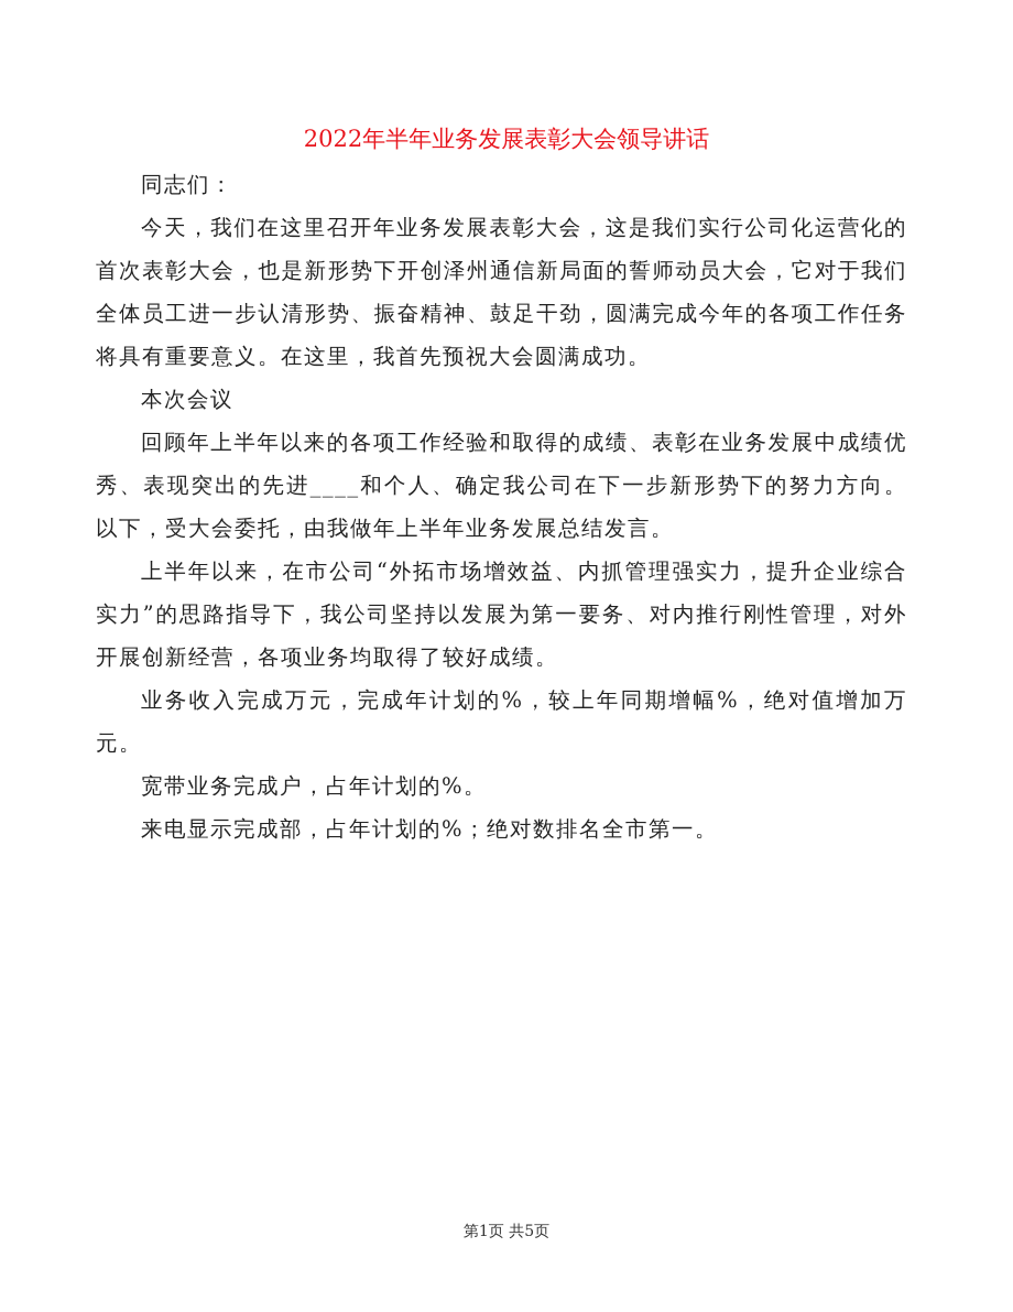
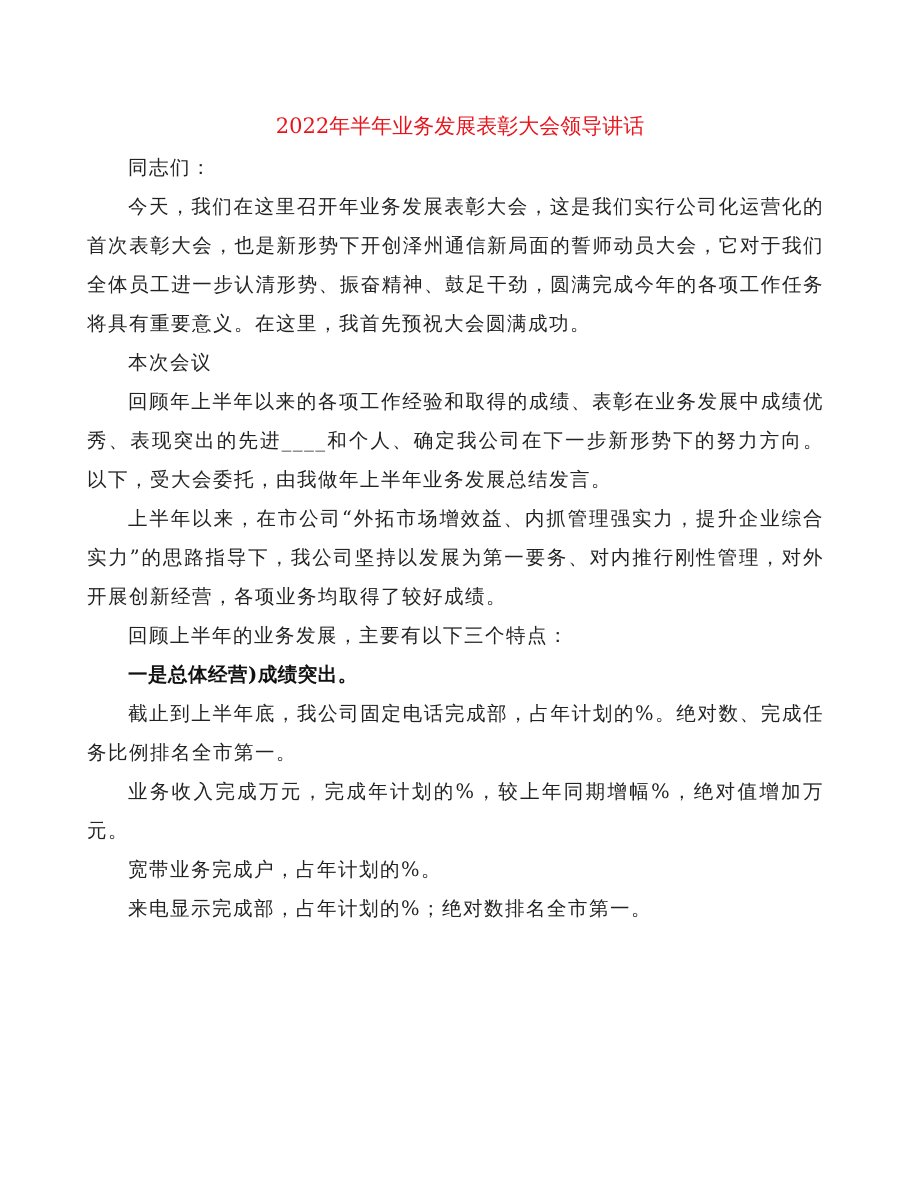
  2022年半年业务发展表彰大会领导讲话
  同志们：
  今天，我们在这里召开年业务发展表彰大会，这是我们实行公司化运营化的首次表彰大会，也是新形势下开创泽州通信新局面的誓师动员大会，它对于我们全体员工进一步认清形势、振奋精神、鼓足干劲，圆满完成今年的各项工作任务将具有重要意义。在这里，我首先预祝大会圆满成功。
  本次会议
  回顾年上半年以来的各项工作经验和取得的成绩、表彰在业务发展中成绩优秀、表现突出的先进____和个人、确定我公司在下一步新形势下的努力方向。以下，受大会委托，由我做年上半年业务发展总结发言。
  上半年以来，在市公司“外拓市场增效益、内抓管理强实力，提升企业综合实力”的思路指导下，我公司坚持以发展为第一要务、对内推行刚性管理，对外开展创新经营，各项业务均取得了较好成绩。
+ 回顾上半年的业务发展，主要有以下三个特点：
+ 一是总体经营)成绩突出。
+ 截止到上半年底，我公司固定电话完成部，占年计划的%。绝对数、完成任务比例排名全市第一。
  业务收入完成万元，完成年计划的%，较上年同期增幅%，绝对值增加万元。
  宽带业务完成户，占年计划的%。
  来电显示完成部，占年计划的%；绝对数排名全市第一。
- 第1页 共5页
